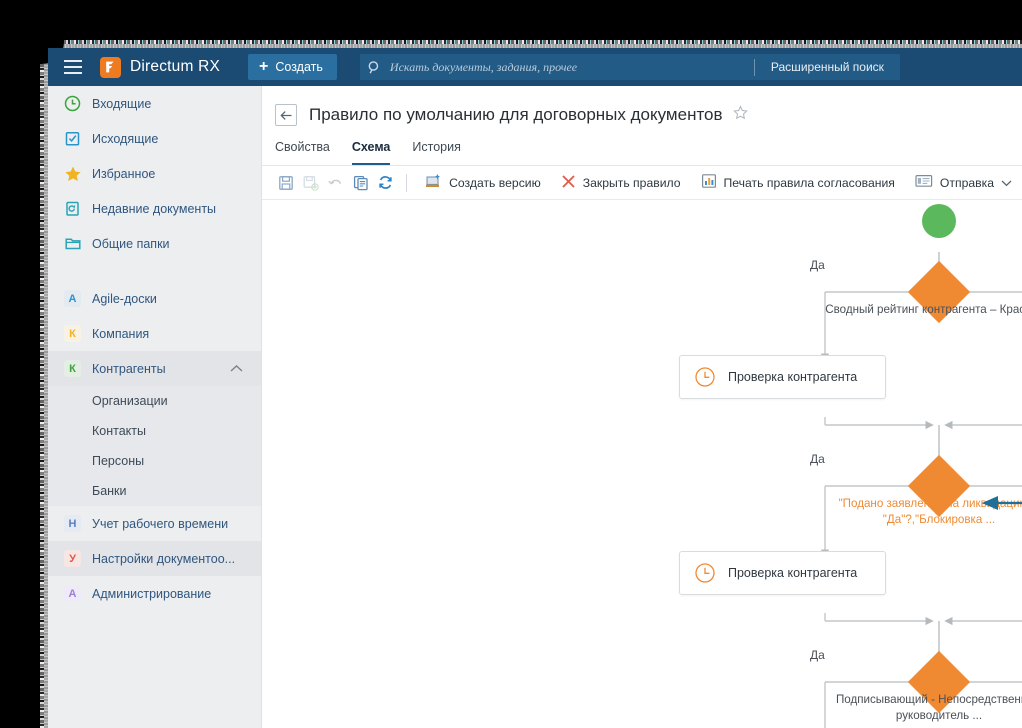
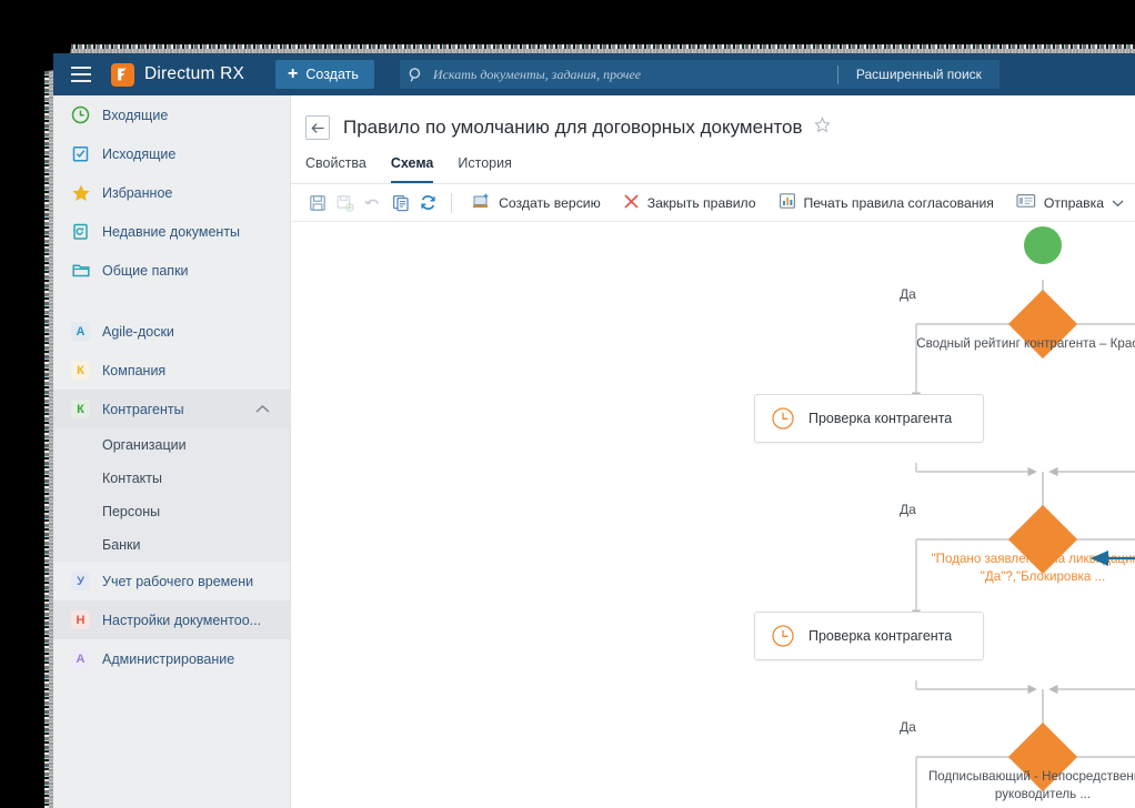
  Directum RX
  +
  Создать
  Искать документы, задания, прочее
  Расширенный поиск
  Входящие
  Исходящие
  Избранное
  Недавние документы
  Общие папки
  A
  Agile-доски
  К
  Компания
  К
  Контрагенты
  Организации
  Контакты
  Персоны
  Банки
- Н
+ У
  Учет рабочего времени
- У
+ Н
  Настройки документоо...
  A
  Администрирование
  Правило по умолчанию для договорных документов
  Свойства
  Схема
  История
  Создать версию
  Закрыть правило
  Печать правила согласования
  Отправка
  Да
  Сводный рейтинг контрагента – Кра
  Проверка контрагента
  Да
  "Подано заявление на лик "Да"?,"Блокировка ...
  Проверка контрагента
  Да
  Подписывающий - Непосредствен руководитель ...
